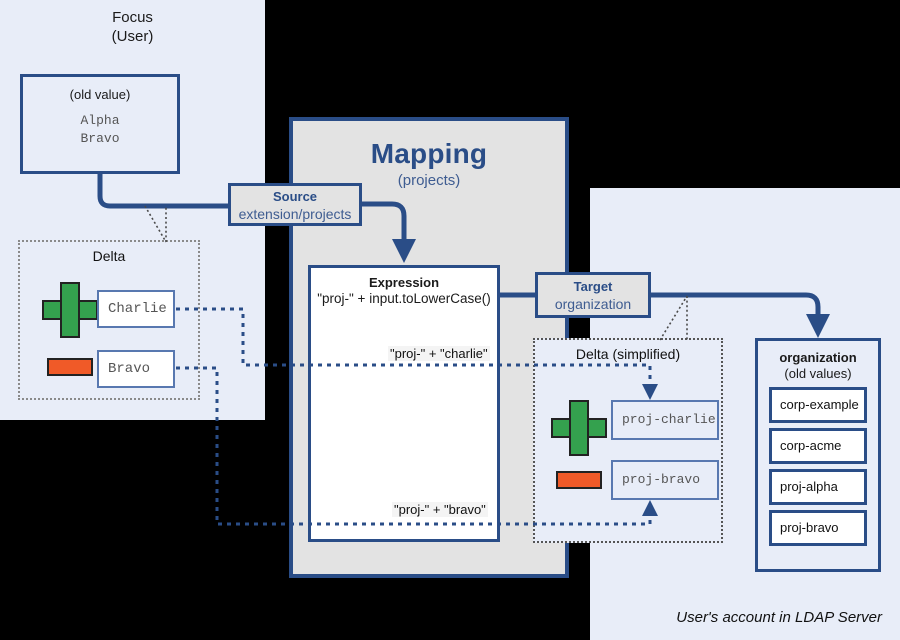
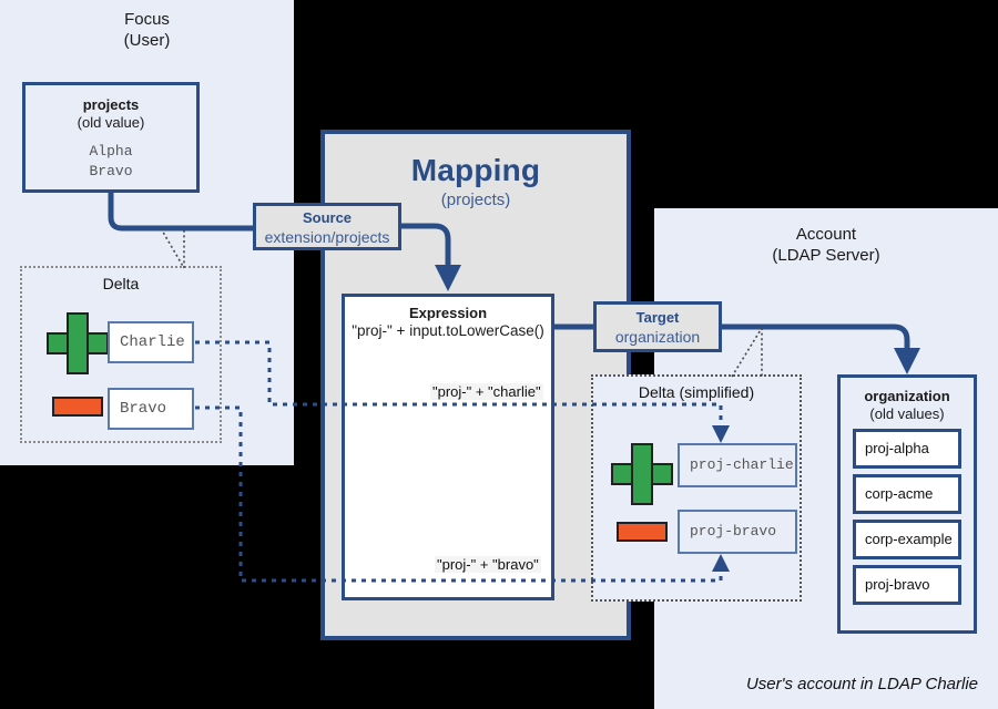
  Focus
  (User)
+ projects
  (old value)
  Alpha
  Bravo
  Delta
  Charlie
  Bravo
  Mapping
  (projects)
+ Account
+ (LDAP Server)
- User's account in LDAP Server
+ User's account in LDAP Charlie
  Source
  extension/projects
  Target
  organization
  Expression
  "proj-" + input.toLowerCase()
  Delta (simplified)
  proj-charlie
  proj-bravo
  organization
  (old values)
- corp-example
+ proj-alpha
  corp-acme
- proj-alpha
+ corp-example
  proj-bravo
  "proj-" + "charlie"
  "proj-" + "bravo"
